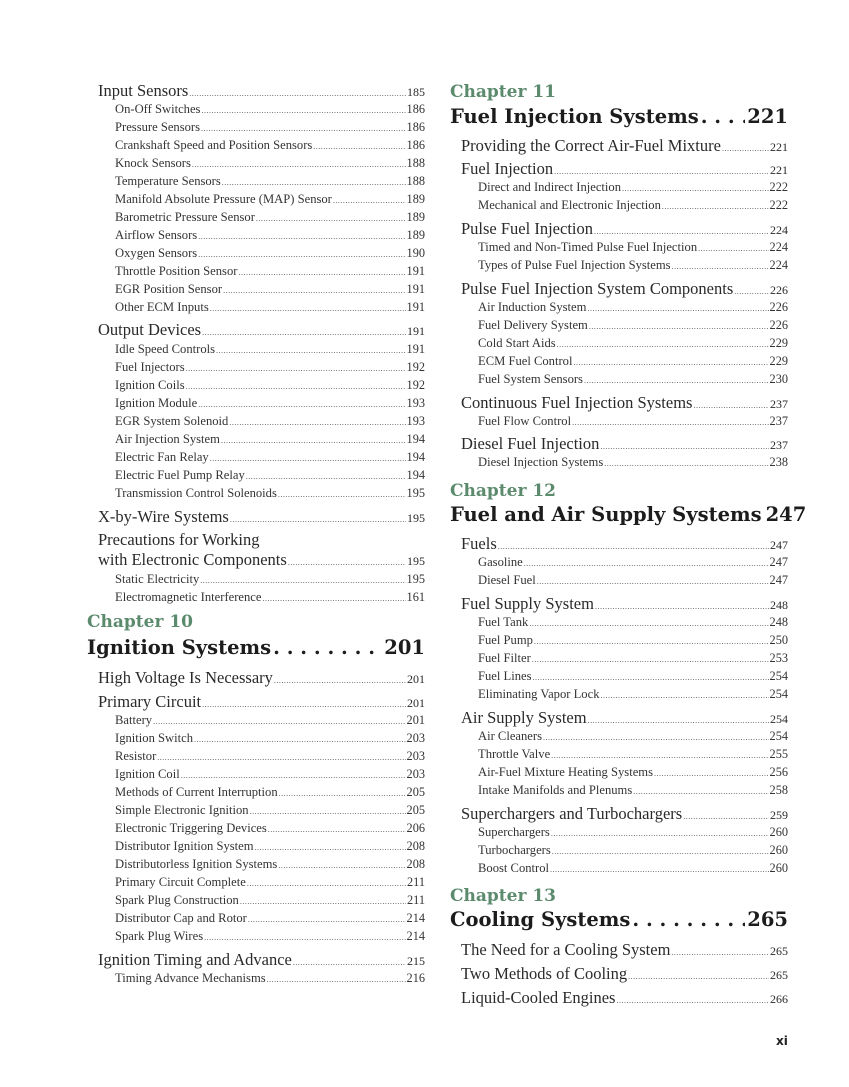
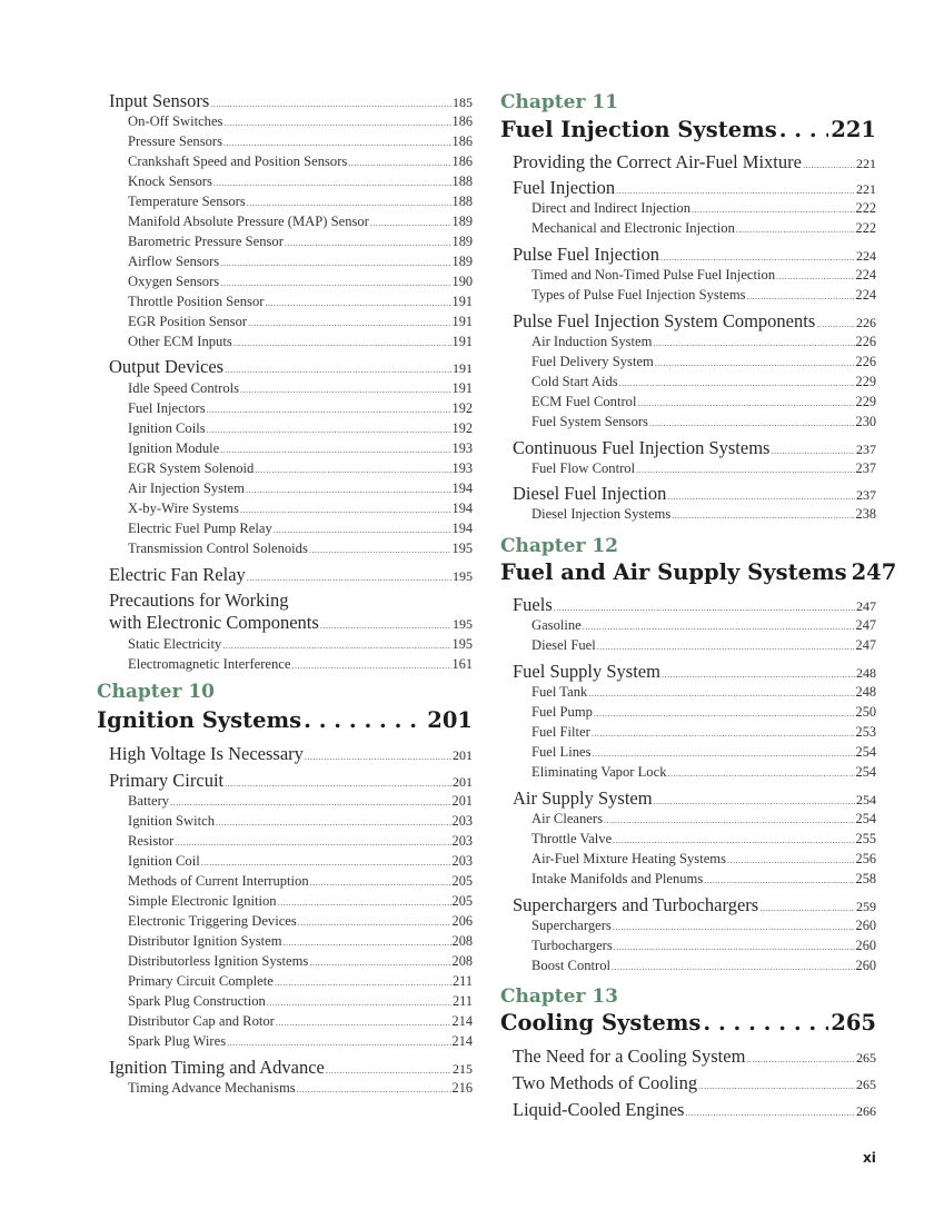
  Input Sensors
  185
  On-Off Switches
  186
  Pressure Sensors
  186
  Crankshaft Speed and Position Sensors
  186
  Knock Sensors
  188
  Temperature Sensors
  188
  Manifold Absolute Pressure (MAP) Sensor
  189
  Barometric Pressure Sensor
  189
  Airflow Sensors
  189
  Oxygen Sensors
  190
  Throttle Position Sensor
  191
  EGR Position Sensor
  191
  Other ECM Inputs
  191
  Output Devices
  191
  Idle Speed Controls
  191
  Fuel Injectors
  192
  Ignition Coils
  192
  Ignition Module
  193
  EGR System Solenoid
  193
  Air Injection System
  194
- Electric Fan Relay
+ X-by-Wire Systems
  194
  Electric Fuel Pump Relay
  194
  Transmission Control Solenoids
  195
- X-by-Wire Systems
+ Electric Fan Relay
  195
  Precautions for Working
  with Electronic Components
  195
  Static Electricity
  195
  Electromagnetic Interference
  161
  Chapter 10
  Ignition Systems
  201
  High Voltage Is Necessary
  201
  Primary Circuit
  201
  Battery
  201
  Ignition Switch
  203
  Resistor
  203
  Ignition Coil
  203
  Methods of Current Interruption
  205
  Simple Electronic Ignition
  205
  Electronic Triggering Devices
  206
  Distributor Ignition System
  208
  Distributorless Ignition Systems
  208
  Primary Circuit Complete
  211
  Spark Plug Construction
  211
  Distributor Cap and Rotor
  214
  Spark Plug Wires
  214
  Ignition Timing and Advance
  215
  Timing Advance Mechanisms
  216
  Chapter 11
  Fuel Injection Systems
  221
  Providing the Correct Air-Fuel Mixture
  221
  Fuel Injection
  221
  Direct and Indirect Injection
  222
  Mechanical and Electronic Injection
  222
  Pulse Fuel Injection
  224
  Timed and Non-Timed Pulse Fuel Injection
  224
  Types of Pulse Fuel Injection Systems
  224
  Pulse Fuel Injection System Components
  226
  Air Induction System
  226
  Fuel Delivery System
  226
  Cold Start Aids
  229
  ECM Fuel Control
  229
  Fuel System Sensors
  230
  Continuous Fuel Injection Systems
  237
  Fuel Flow Control
  237
  Diesel Fuel Injection
  237
  Diesel Injection Systems
  238
  Chapter 12
  Fuel and Air Supply Systems
  247
  Fuels
  247
  Gasoline
  247
  Diesel Fuel
  247
  Fuel Supply System
  248
  Fuel Tank
  248
  Fuel Pump
  250
  Fuel Filter
  253
  Fuel Lines
  254
  Eliminating Vapor Lock
  254
  Air Supply System
  254
  Air Cleaners
  254
  Throttle Valve
  255
  Air-Fuel Mixture Heating Systems
  256
  Intake Manifolds and Plenums
  258
  Superchargers and Turbochargers
  259
  Superchargers
  260
  Turbochargers
  260
  Boost Control
  260
  Chapter 13
  Cooling Systems
  265
  The Need for a Cooling System
  265
  Two Methods of Cooling
  265
  Liquid-Cooled Engines
  266
  xi
